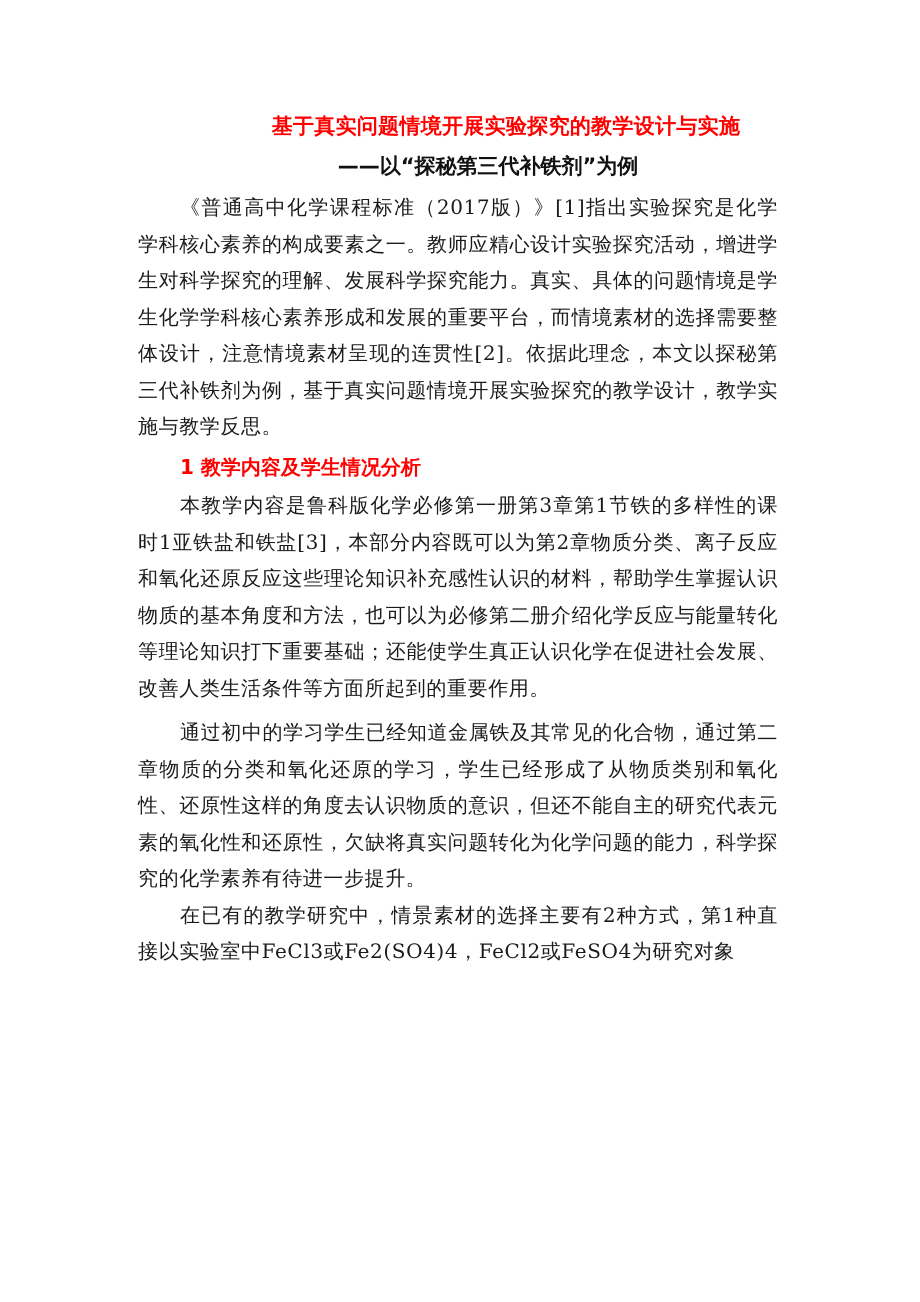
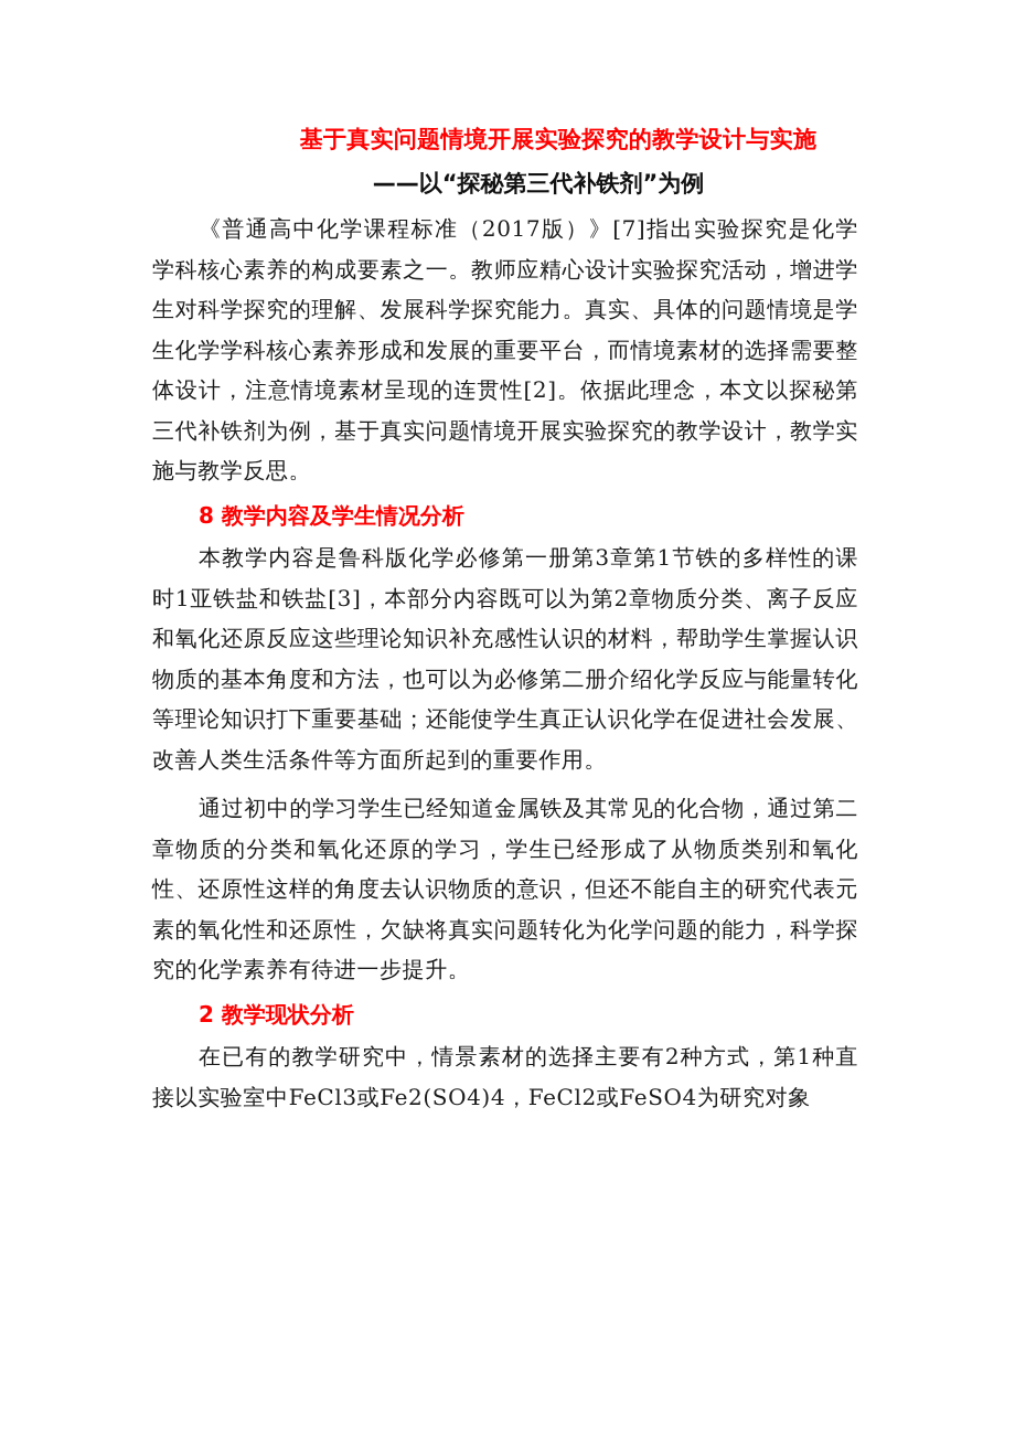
  基于真实问题情境开展实验探究的教学设计与实施
  ——以“探秘第三代补铁剂”为例
- 《普通高中化学课程标准（2017版）》[1]指出实验探究是化学学科核心素养的构成要素之一。教师应精心设计实验探究活动，增进学生对科学探究的理解、发展科学探究能力。真实、具体的问题情境是学生化学学科核心素养形成和发展的重要平台，而情境素材的选择需要整体设计，注意情境素材呈现的连贯性[2]。依据此理念，本文以探秘第三代补铁剂为例，基于真实问题情境开展实验探究的教学设计，教学实施与教学反思。
+ 《普通高中化学课程标准（2017版）》[7]指出实验探究是化学学科核心素养的构成要素之一。教师应精心设计实验探究活动，增进学生对科学探究的理解、发展科学探究能力。真实、具体的问题情境是学生化学学科核心素养形成和发展的重要平台，而情境素材的选择需要整体设计，注意情境素材呈现的连贯性[2]。依据此理念，本文以探秘第三代补铁剂为例，基于真实问题情境开展实验探究的教学设计，教学实施与教学反思。
- 1 教学内容及学生情况分析
+ 8 教学内容及学生情况分析
  本教学内容是鲁科版化学必修第一册第3章第1节铁的多样性的课时1亚铁盐和铁盐[3]，本部分内容既可以为第2章物质分类、离子反应和氧化还原反应这些理论知识补充感性认识的材料，帮助学生掌握认识物质的基本角度和方法，也可以为必修第二册介绍化学反应与能量转化等理论知识打下重要基础；还能使学生真正认识化学在促进社会发展、改善人类生活条件等方面所起到的重要作用。
  通过初中的学习学生已经知道金属铁及其常见的化合物，通过第二章物质的分类和氧化还原的学习，学生已经形成了从物质类别和氧化性、还原性这样的角度去认识物质的意识，但还不能自主的研究代表元素的氧化性和还原性，欠缺将真实问题转化为化学问题的能力，科学探究的化学素养有待进一步提升。
+ 2 教学现状分析
  在已有的教学研究中，情景素材的选择主要有2种方式，第1种直接以实验室中FeCl3或Fe2(SO4)4，FeCl2或FeSO4为研究对象
